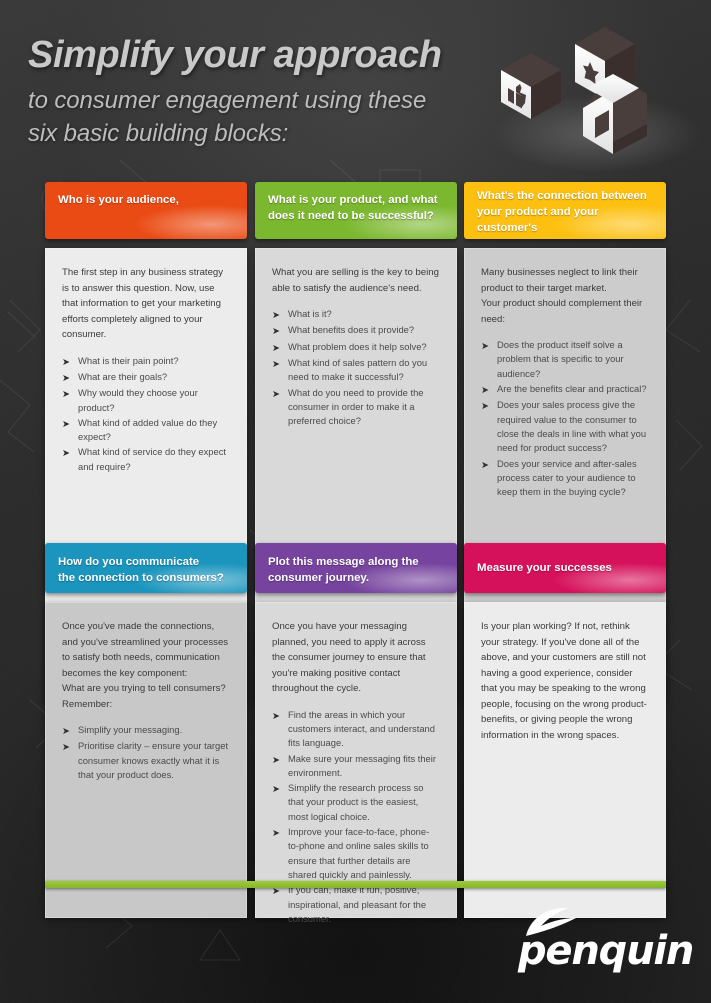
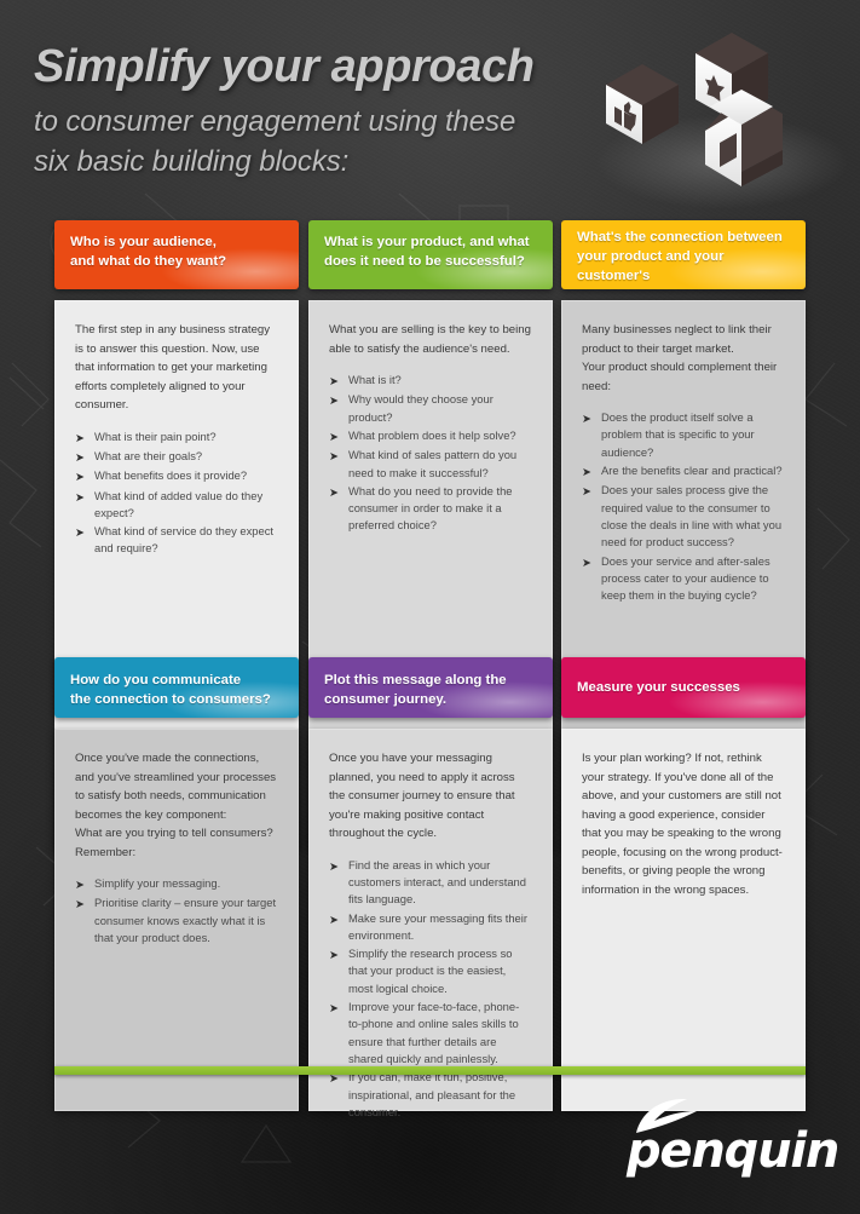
  Simplify your approach
  to consumer engagement using these
  six basic building blocks:
  Who is your audience,
+ and what do they want?
  The first step in any business strategy is to answer this question. Now, use that information to get your marketing efforts completely aligned to your consumer.
  ➤
  What is their pain point?
  ➤
  What are their goals?
  ➤
- Why would they choose your product?
+ What benefits does it provide?
  ➤
  What kind of added value do they expect?
  ➤
  What kind of service do they expect and require?
  What is your product, and what
  does it need to be successful?
  What you are selling is the key to being able to satisfy the audience's need.
  ➤
  What is it?
  ➤
- What benefits does it provide?
+ Why would they choose your product?
  ➤
  What problem does it help solve?
  ➤
  What kind of sales pattern do you need to make it successful?
  ➤
  What do you need to provide the consumer in order to make it a preferred choice?
  What's the connection between
  your product and your customer's
  Many businesses neglect to link their product to their target market.
  Your product should complement their need:
  ➤
  Does the product itself solve a problem that is specific to your audience?
  ➤
  Are the benefits clear and practical?
  ➤
  Does your sales process give the required value to the consumer to close the deals in line with what you need for product success?
  ➤
  Does your service and after-sales process cater to your audience to keep them in the buying cycle?
  How do you communicate
  the connection to consumers?
  Once you've made the connections, and you've streamlined your processes to satisfy both needs, communication becomes the key component:
  What are you trying to tell consumers? Remember:
  ➤
  Simplify your messaging.
  ➤
  Prioritise clarity – ensure your target consumer knows exactly what it is that your product does.
  Plot this message along the
  consumer journey.
  Once you have your messaging planned, you need to apply it across the consumer journey to ensure that you're making positive contact throughout the cycle.
  ➤
  Find the areas in which your customers interact, and understand fits language.
  ➤
  Make sure your messaging fits their environment.
  ➤
  Simplify the research process so that your product is the easiest, most logical choice.
  ➤
  Improve your face-to-face, phone-to-phone and online sales skills to ensure that further details are shared quickly and painlessly.
  ➤
  If you can, make it fun, positive, inspirational, and pleasant for the consumer.
  Measure your successes
  Is your plan working? If not, rethink your strategy. If you've done all of the above, and your customers are still not having a good experience, consider that you may be speaking to the wrong people, focusing on the wrong product-benefits, or giving people the wrong information in the wrong spaces.
  penquin
